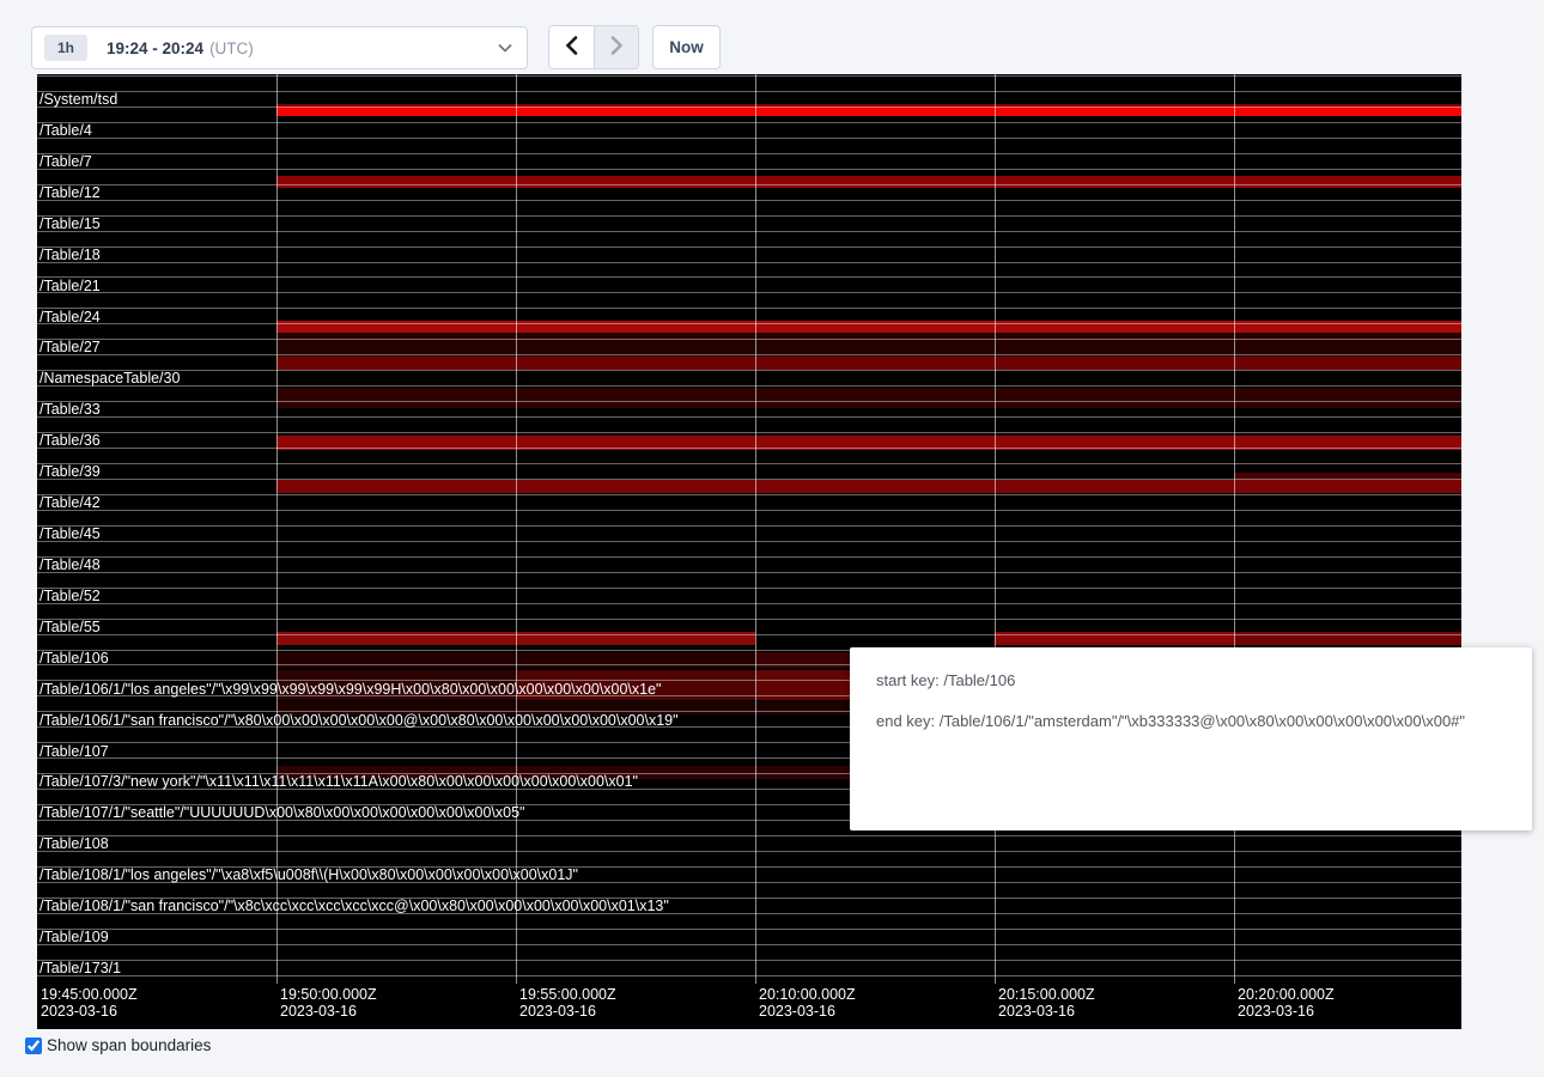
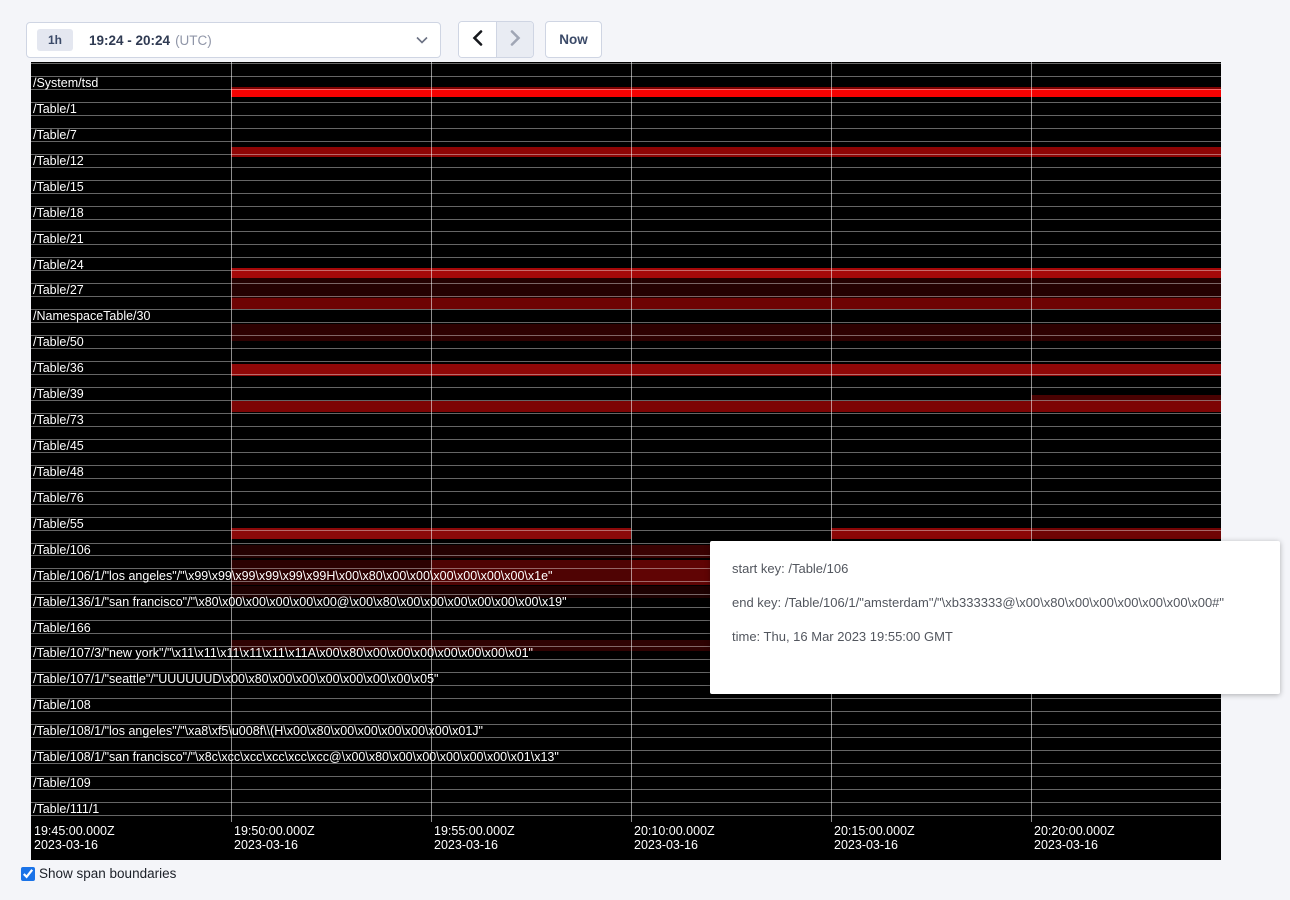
  1h
  19:24 - 20:24
  (UTC)
  Now
  /System/tsd
- /Table/4
+ /Table/1
  /Table/7
  /Table/12
  /Table/15
  /Table/18
  /Table/21
  /Table/24
  /Table/27
  /NamespaceTable/30
- /Table/33
+ /Table/50
  /Table/36
  /Table/39
- /Table/42
+ /Table/73
  /Table/45
  /Table/48
- /Table/52
+ /Table/76
  /Table/55
  /Table/106
  /Table/106/1/"los angeles"/"\x99\x99\x99\x99\x99\x99H\x00\x80\x00\x00\x00\x00\x00\x00\x1e"
- /Table/106/1/"san francisco"/"\x80\x00\x00\x00\x00\x00@\x00\x80\x00\x00\x00\x00\x00\x00\x19"
+ /Table/136/1/"san francisco"/"\x80\x00\x00\x00\x00\x00@\x00\x80\x00\x00\x00\x00\x00\x00\x19"
- /Table/107
+ /Table/166
  /Table/107/3/"new york"/"\x11\x11\x11\x11\x11\x11A\x00\x80\x00\x00\x00\x00\x00\x00\x01"
  /Table/107/1/"seattle"/"UUUUUUD\x00\x80\x00\x00\x00\x00\x00\x00\x05"
  /Table/108
  /Table/108/1/"los angeles"/"\xa8\xf5\u008f\\(H\x00\x80\x00\x00\x00\x00\x00\x01J"
  /Table/108/1/"san francisco"/"\x8c\xcc\xcc\xcc\xcc\xcc@\x00\x80\x00\x00\x00\x00\x00\x01\x13"
  /Table/109
- /Table/173/1
+ /Table/111/1
  19:45:00.000Z
  2023-03-16
  19:50:00.000Z
  2023-03-16
  19:55:00.000Z
  2023-03-16
  20:10:00.000Z
  2023-03-16
  20:15:00.000Z
  2023-03-16
  20:20:00.000Z
  2023-03-16
  start key: /Table/106
  end key: /Table/106/1/"amsterdam"/"\xb333333@\x00\x80\x00\x00\x00\x00\x00\x00#"
+ time: Thu, 16 Mar 2023 19:55:00 GMT
  Show span boundaries
